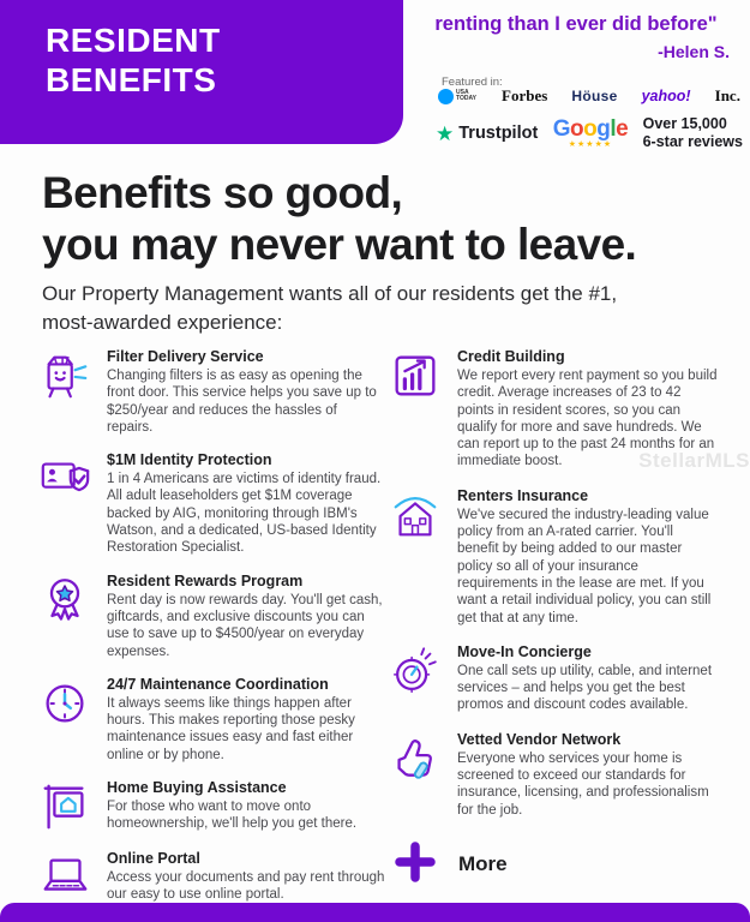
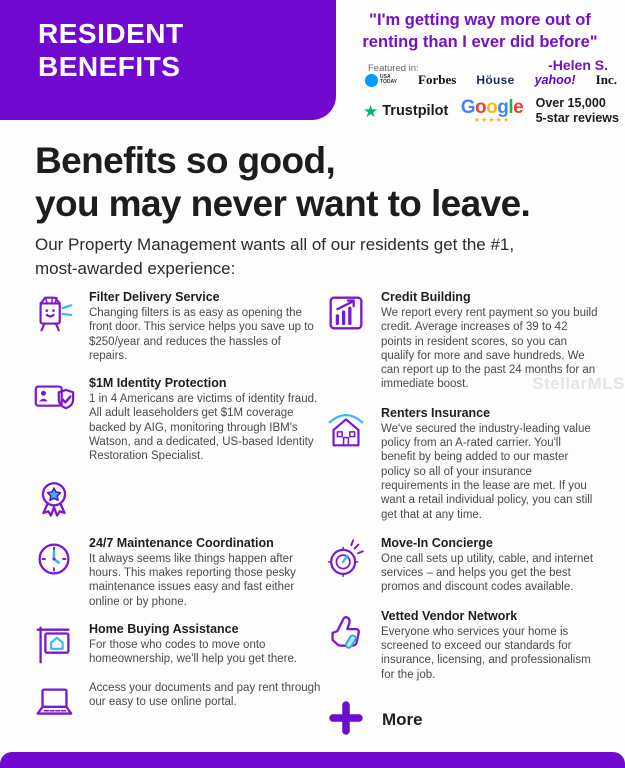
  RESIDENT
  BENEFITS
+ "I'm getting way more out of
  renting than I ever did before"
  -Helen S.
  Featured in:
  Forbes
  Höuse
  yahoo!
  Inc.
  ★
  Trustpilot
  Google
  Over 15,000
- 6-star reviews
+ 5-star reviews
  Benefits so good,
  you may never want to leave.
  Our Property Management wants all of our residents get the #1,
  most-awarded experience:
  Filter Delivery Service
  Changing filters is as easy as opening the front door. This service helps you save up to $250/year and reduces the hassles of repairs.
  $1M Identity Protection
  1 in 4 Americans are victims of identity fraud. All adult leaseholders get $1M coverage backed by AIG, monitoring through IBM's Watson, and a dedicated, US-based Identity Restoration Specialist.
- Resident Rewards Program
- Rent day is now rewards day. You'll get cash, giftcards, and exclusive discounts you can use to save up to $4500/year on everyday expenses.
  24/7 Maintenance Coordination
  It always seems like things happen after hours. This makes reporting those pesky maintenance issues easy and fast either online or by phone.
  Home Buying Assistance
- For those who want to move onto homeownership, we'll help you get there.
+ For those who codes to move onto homeownership, we'll help you get there.
- Online Portal
  Access your documents and pay rent through our easy to use online portal.
  Credit Building
- We report every rent payment so you build credit. Average increases of 23 to 42 points in resident scores, so you can qualify for more and save hundreds. We can report up to the past 24 months for an immediate boost.
+ We report every rent payment so you build credit. Average increases of 39 to 42 points in resident scores, so you can qualify for more and save hundreds. We can report up to the past 24 months for an immediate boost.
  Renters Insurance
  We've secured the industry-leading value policy from an A-rated carrier. You'll benefit by being added to our master policy so all of your insurance requirements in the lease are met. If you want a retail individual policy, you can still get that at any time.
  Move-In Concierge
  One call sets up utility, cable, and internet services – and helps you get the best promos and discount codes available.
  Vetted Vendor Network
  Everyone who services your home is screened to exceed our standards for insurance, licensing, and professionalism for the job.
  More
  StellarMLS
